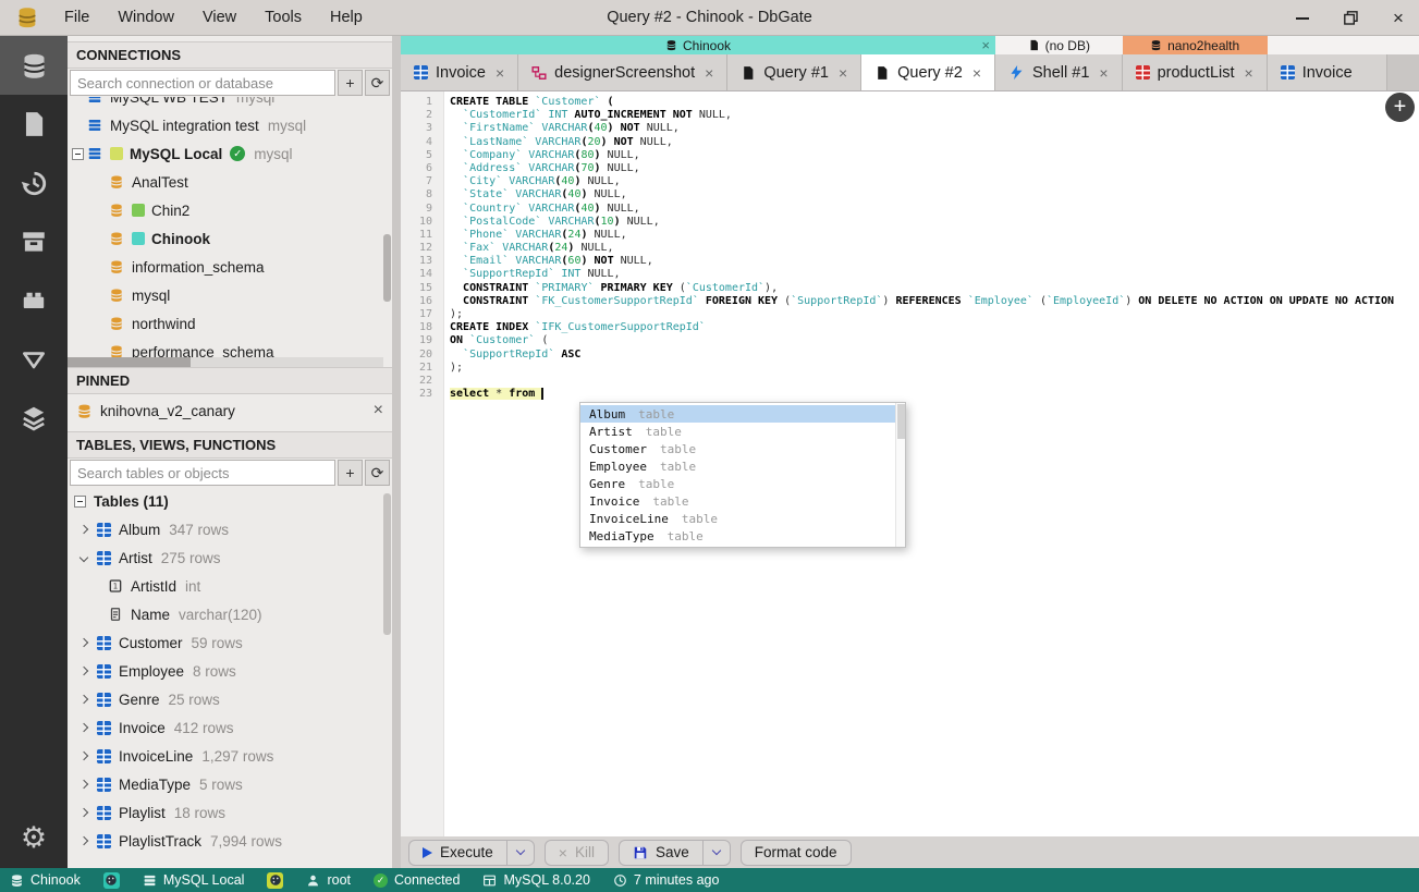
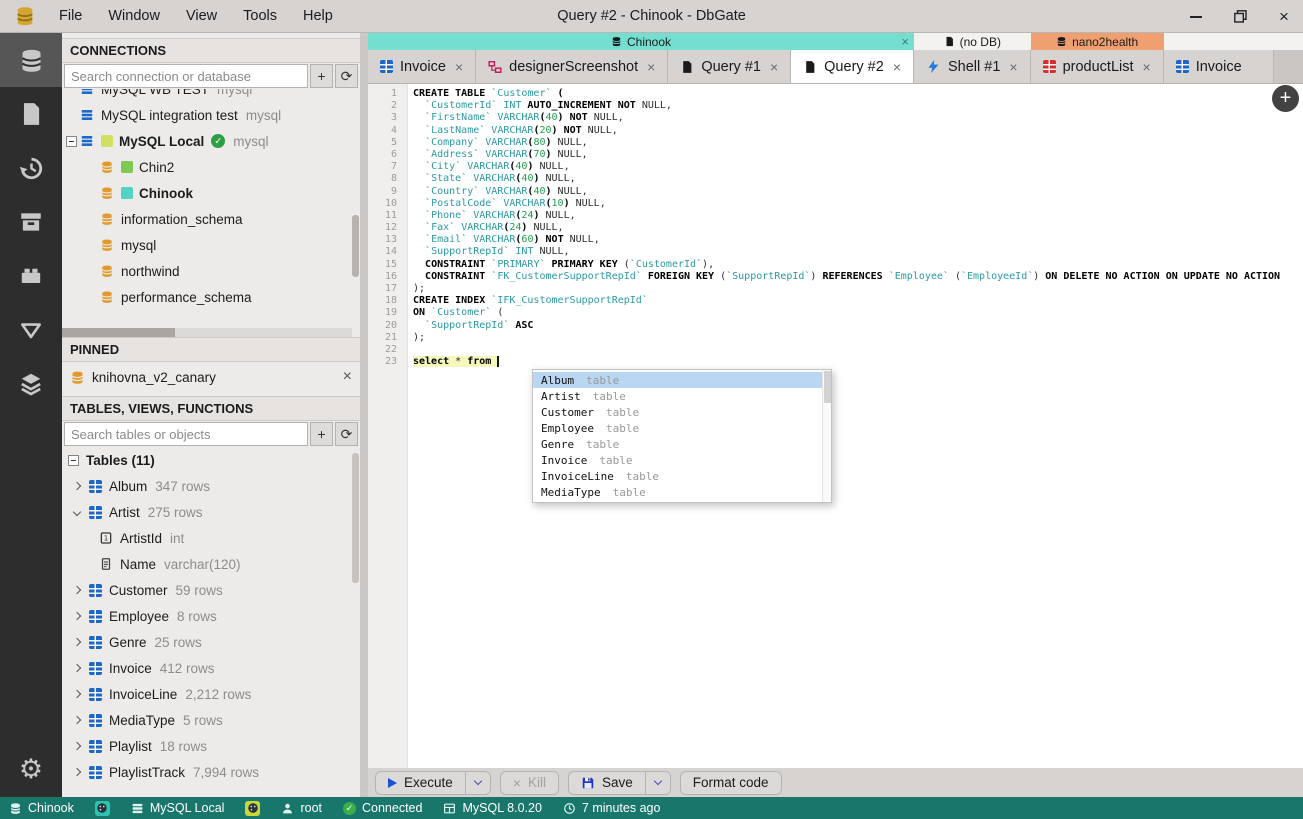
  File
  Window
  View
  Tools
  Help
  Query #2 - Chinook - DbGate
  ×
  ⚙
  CONNECTIONS
  Search connection or database
  +
  ⟳
  MySQL WB TEST
  mysql
  MySQL integration test
  mysql
  MySQL Local
  ✓
  mysql
- AnalTest
  Chin2
  Chinook
  information_schema
  mysql
  northwind
  performance_schema
  PINNED
  knihovna_v2_canary
  ×
  TABLES, VIEWS, FUNCTIONS
  Search tables or objects
  +
  ⟳
  Tables (11)
  Album
  347 rows
  Artist
  275 rows
  1
  ArtistId
  int
  Name
  varchar(120)
  Customer
  59 rows
  Employee
  8 rows
  Genre
  25 rows
  Invoice
  412 rows
  InvoiceLine
- 1,297 rows
+ 2,212 rows
  MediaType
  5 rows
  Playlist
  18 rows
  PlaylistTrack
  7,994 rows
  Chinook
  ×
  Invoice
  ×
  designerScreenshot
  ×
  Query #1
  ×
  Query #2
  ×
  (no DB)
  Shell #1
  ×
  nano2health
  productList
  ×
  Invoice
  +
  1
  2
  3
  4
  5
  6
  7
  8
  9
  10
  11
  12
  13
  14
  15
  16
  17
  18
  19
  20
  21
  22
  23
  CREATE TABLE `Customer` (
  `CustomerId` INT AUTO_INCREMENT NOT NULL,
  `FirstName` VARCHAR(40) NOT NULL,
  `LastName` VARCHAR(20) NOT NULL,
  `Company` VARCHAR(80) NULL,
  `Address` VARCHAR(70) NULL,
  `City` VARCHAR(40) NULL,
  `State` VARCHAR(40) NULL,
  `Country` VARCHAR(40) NULL,
  `PostalCode` VARCHAR(10) NULL,
  `Phone` VARCHAR(24) NULL,
  `Fax` VARCHAR(24) NULL,
  `Email` VARCHAR(60) NOT NULL,
  `SupportRepId` INT NULL,
  CONSTRAINT `PRIMARY` PRIMARY KEY (`CustomerId`),
  CONSTRAINT `FK_CustomerSupportRepId` FOREIGN KEY (`SupportRepId`) REFERENCES `Employee` (`EmployeeId`) ON DELETE NO ACTION ON UPDATE NO ACTION
  );
  CREATE INDEX `IFK_CustomerSupportRepId`
  ON `Customer` (
  `SupportRepId` ASC
  );
  select * from
  Album
  table
  Artist
  table
  Customer
  table
  Employee
  table
  Genre
  table
  Invoice
  table
  InvoiceLine
  table
  MediaType
  table
  Execute
  ×
  Kill
  Save
  Format code
  Chinook
  MySQL Local
  root
  ✓
  Connected
  MySQL 8.0.20
  7 minutes ago
